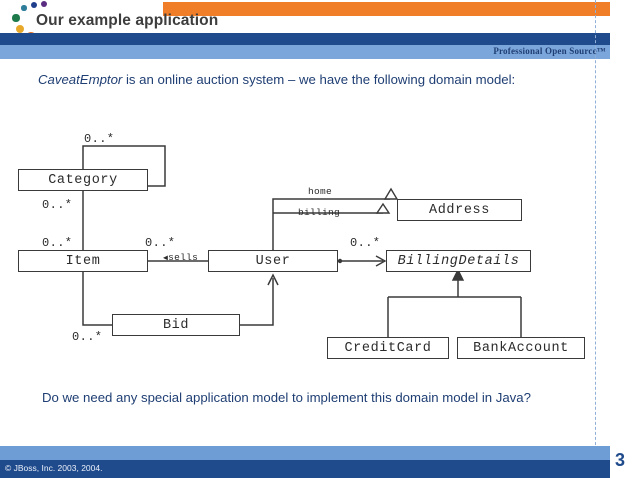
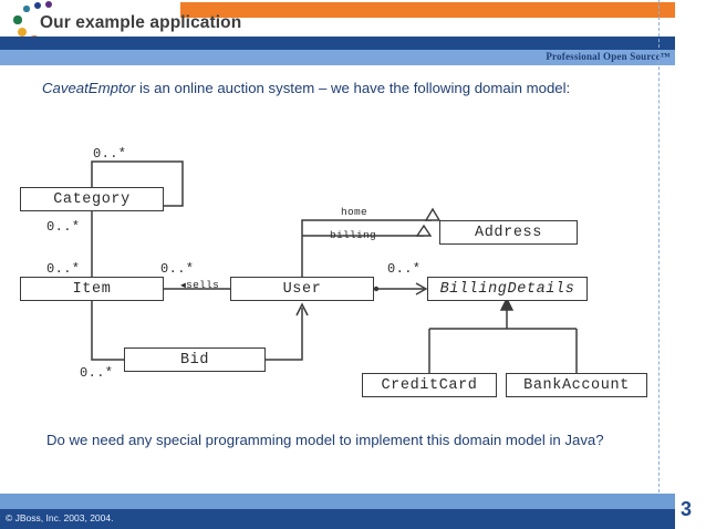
  Our example application
  Professional Open Source™
  CaveatEmptor is an online auction system – we have the following domain model:
  Category
  Item
  Bid
  User
  Address
  BillingDetails
  CreditCard
  BankAccount
  0..*
  0..*
  0..*
  0..*
  0..*
  0..*
  home
  billing
  ◀sells
- Do we need any special application model to implement this domain model in Java?
+ Do we need any special programming model to implement this domain model in Java?
  © JBoss, Inc. 2003, 2004.
  3
